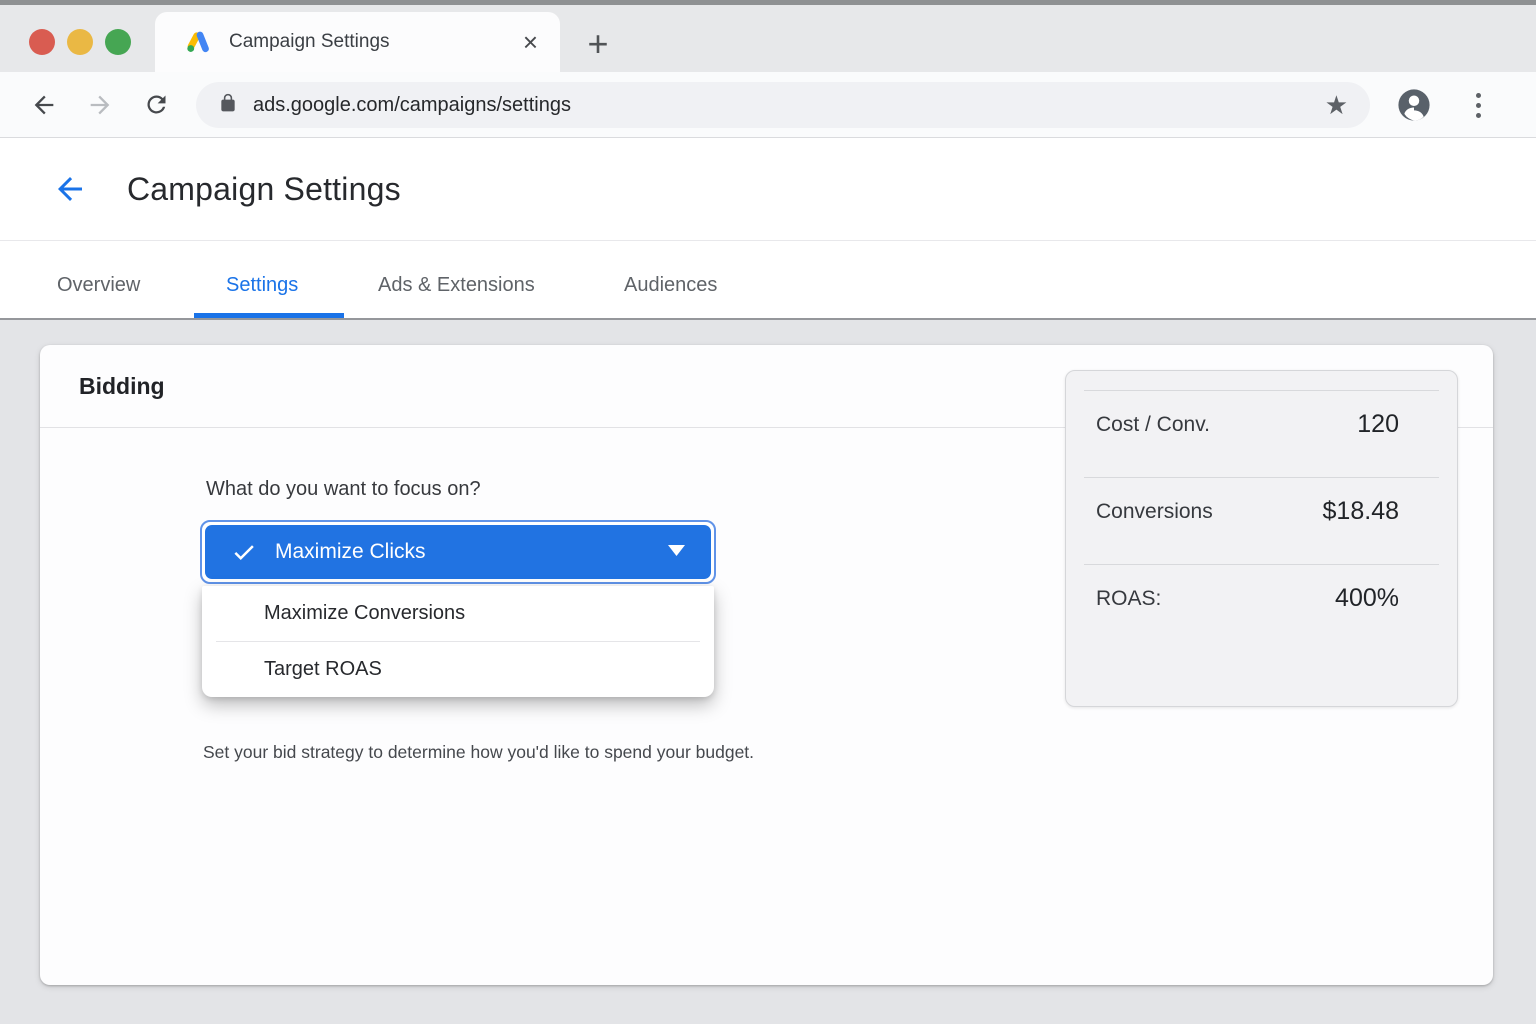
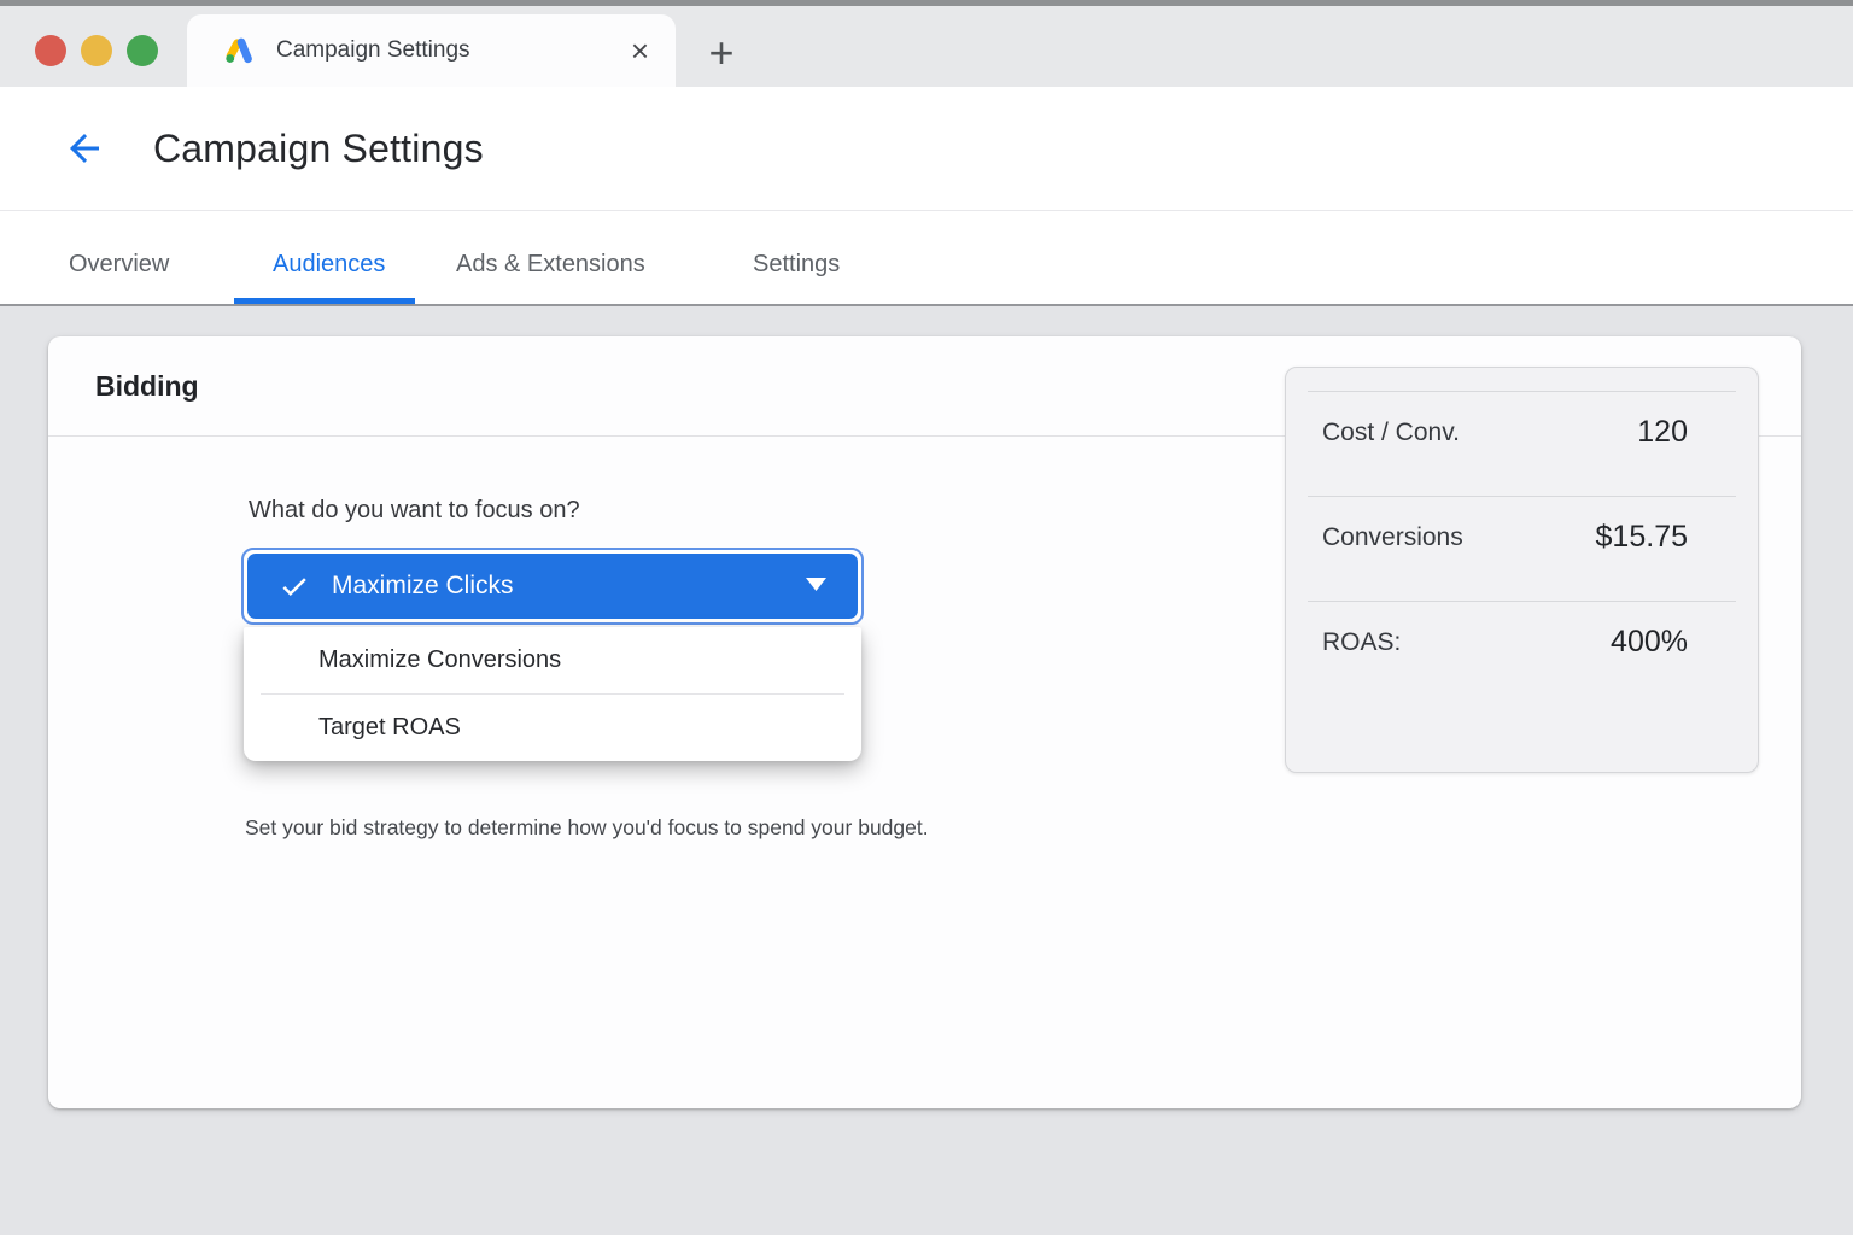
  Campaign Settings
  ×
  +
- ads.google.com/campaigns/settings
- ★
  Campaign Settings
  Overview
- Settings
+ Audiences
  Ads & Extensions
- Audiences
+ Settings
  Bidding
  What do you want to focus on?
  Maximize Clicks
  Maximize Conversions
  Target ROAS
- Set your bid strategy to determine how you'd like to spend your budget.
+ Set your bid strategy to determine how you'd focus to spend your budget.
  Cost / Conv.
  120
  Conversions
- $18.48
+ $15.75
  ROAS:
  400%
